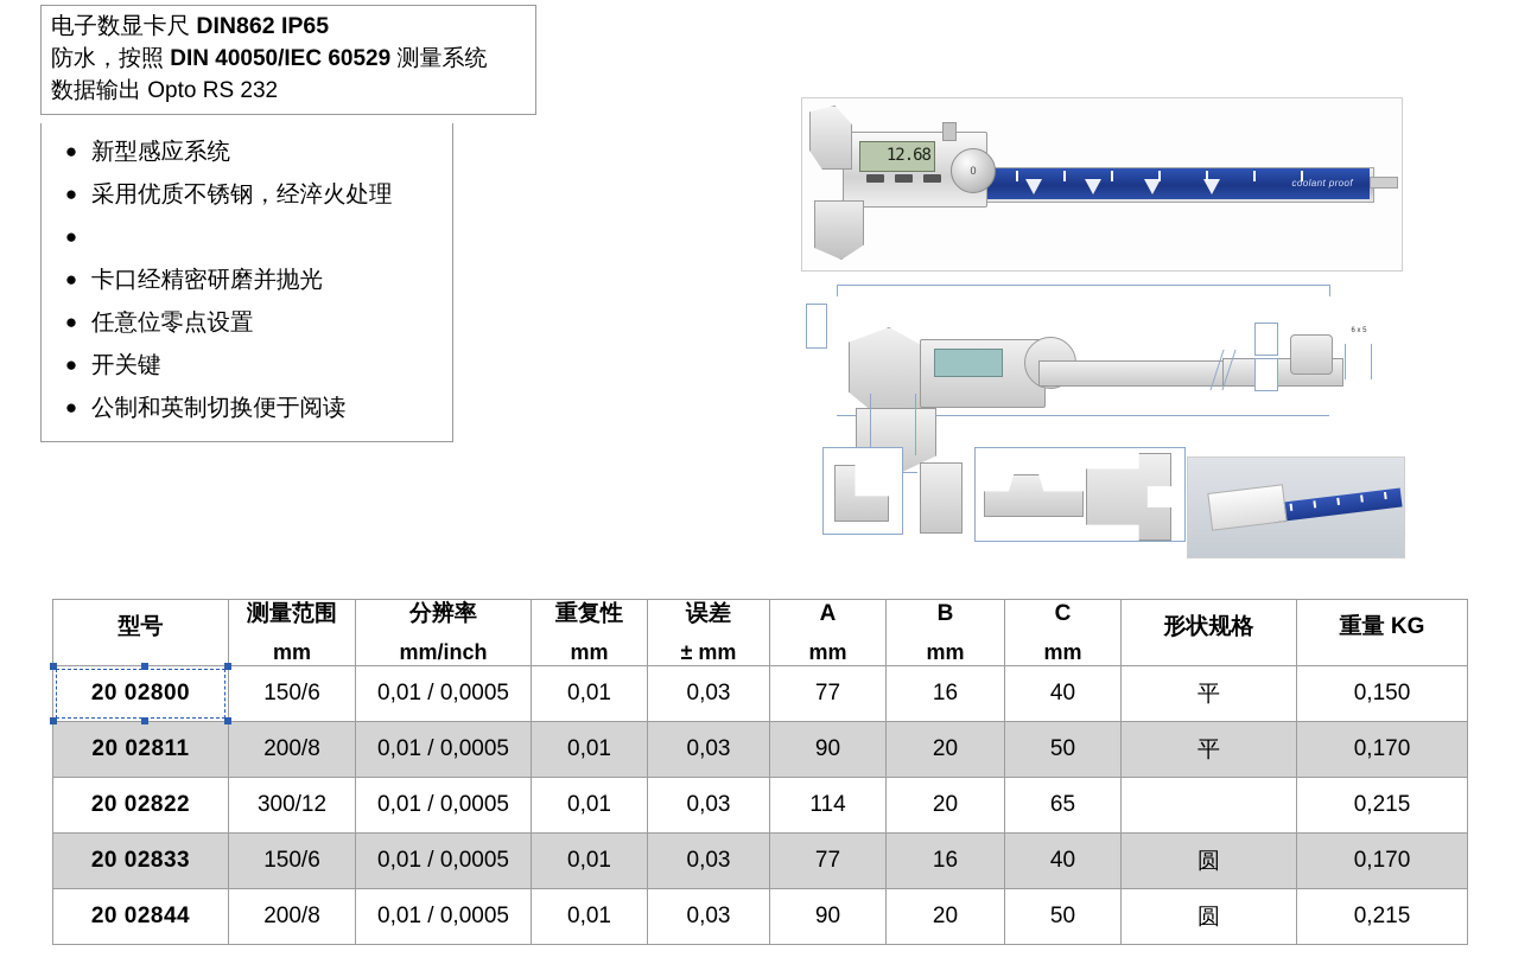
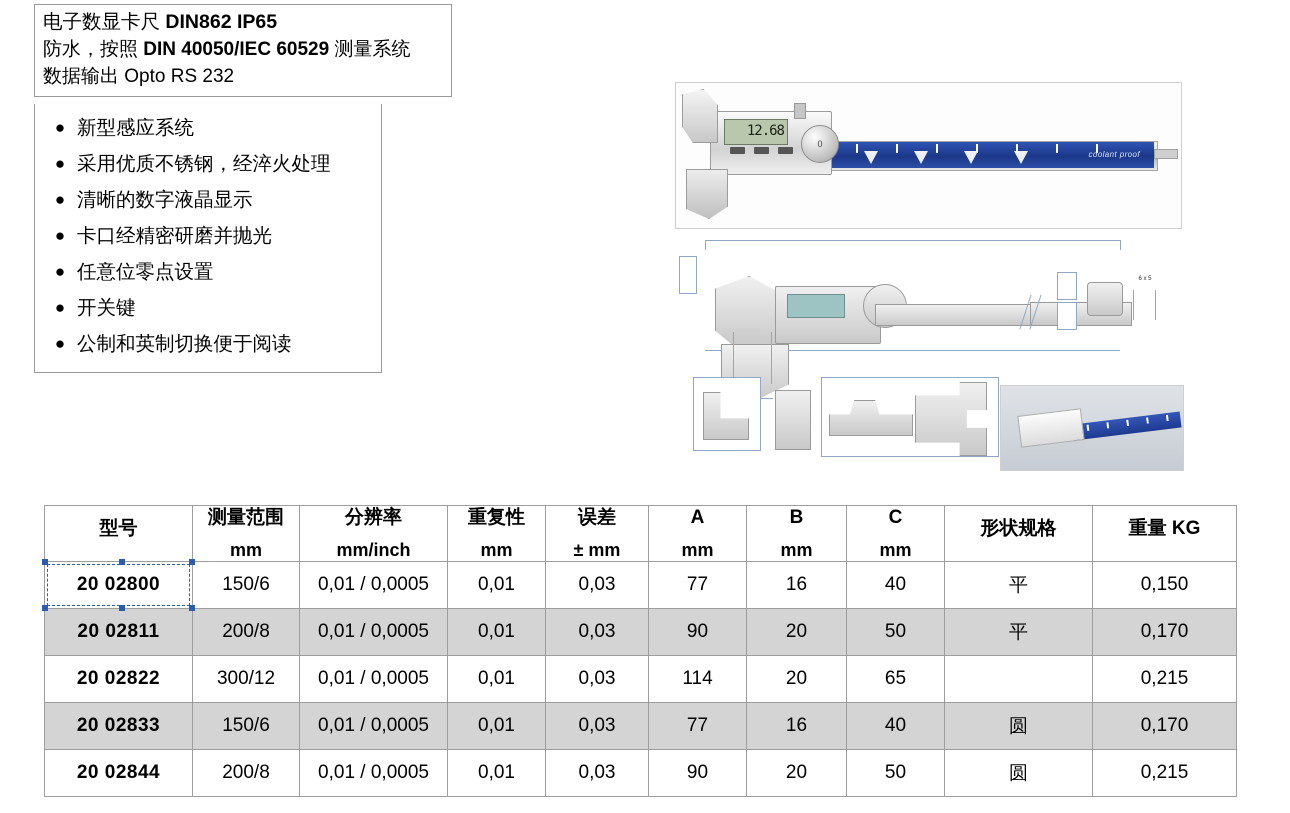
  电子数显卡尺 DIN862 IP65
  防水，按照 DIN 40050/IEC 60529 测量系统
  数据输出 Opto RS 232
  ●
  新型感应系统
  ●
  采用优质不锈钢，经淬火处理
  ●
+ 清晰的数字液晶显示
  ●
  卡口经精密研磨并抛光
  ●
  任意位零点设置
  ●
  开关键
  ●
  公制和英制切换便于阅读
  coolant proof
  0
  12.68
  型号	测量范围 mm	分辨率 mm/inch	重复性 mm	误差 ± mm	A mm	B mm	C mm	形状规格	重量 KG
  20 02800	150/6	0,01 / 0,0005	0,01	0,03	77	16	40	平	0,150
  20 02811	200/8	0,01 / 0,0005	0,01	0,03	90	20	50	平	0,170
  20 02822	300/12	0,01 / 0,0005	0,01	0,03	114	20	65		0,215
  20 02833	150/6	0,01 / 0,0005	0,01	0,03	77	16	40	圆	0,170
  20 02844	200/8	0,01 / 0,0005	0,01	0,03	90	20	50	圆	0,215
